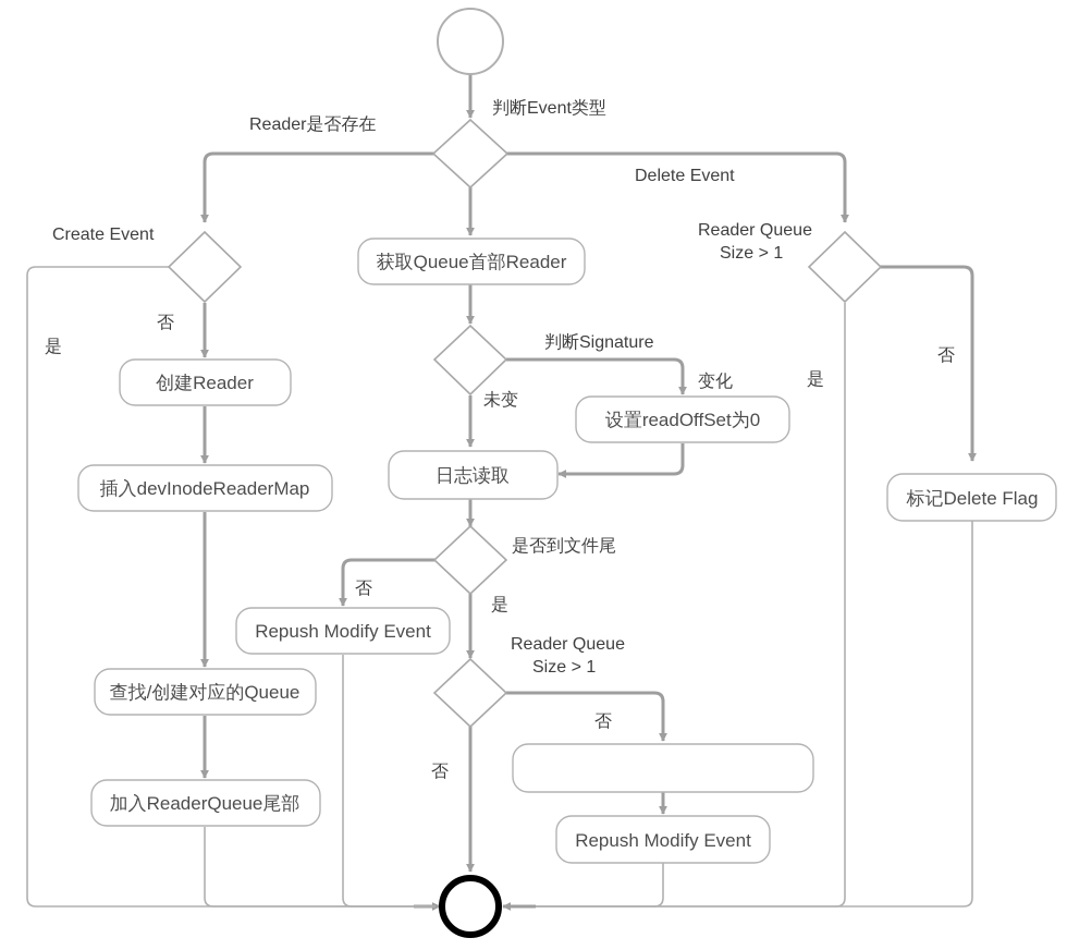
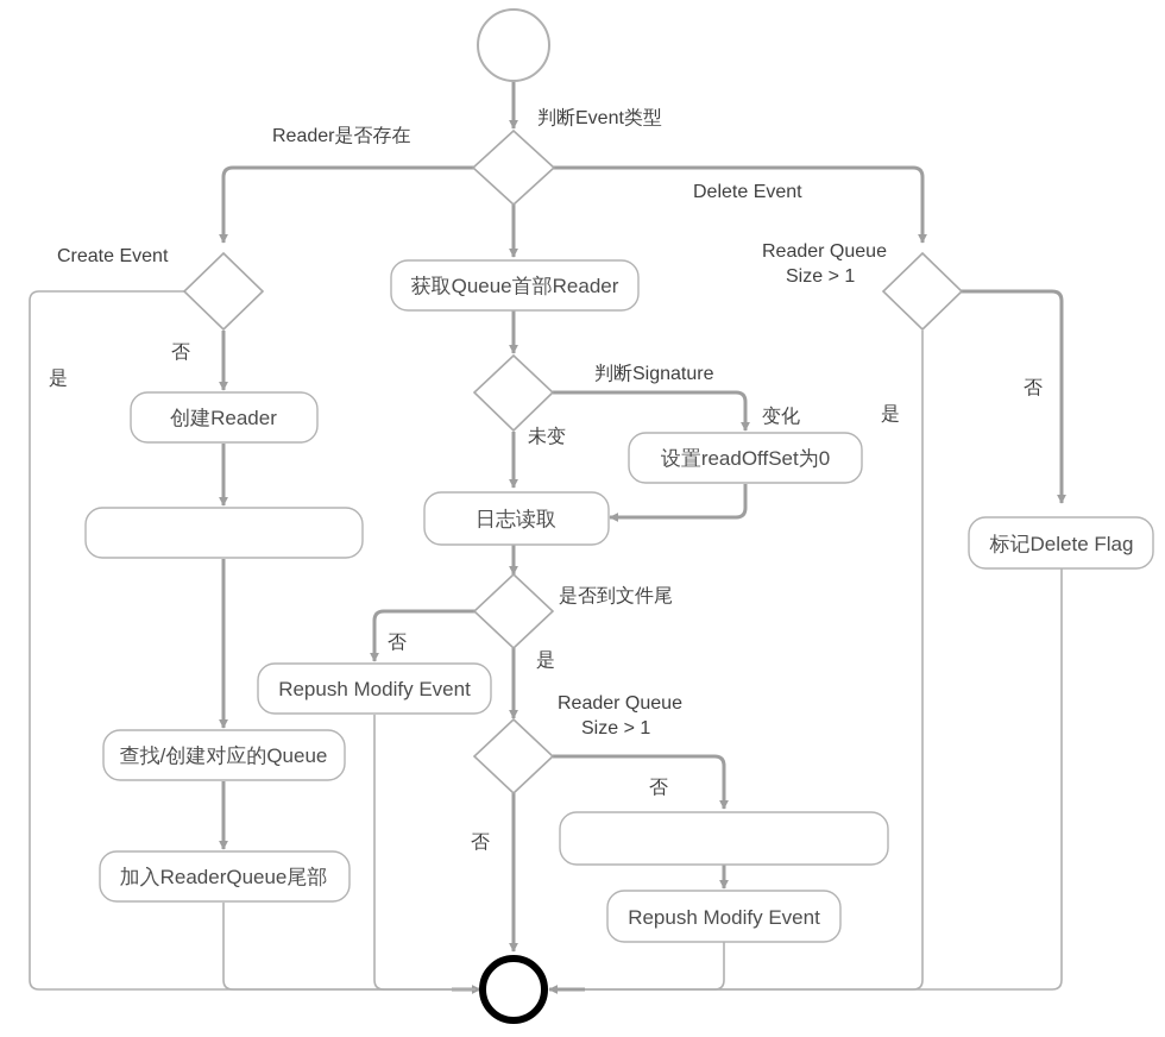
  创建Reader
- 插入devInodeReaderMap
  查找/创建对应的Queue
  加入ReaderQueue尾部
  获取Queue首部Reader
  设置readOffSet为0
  日志读取
  Repush Modify Event
  Repush Modify Event
  标记Delete Flag
  判断Event类型
  Reader是否存在
  Delete Event
  Create Event
  是
  否
  判断Signature
  未变
  变化
  是否到文件尾
  否
  是
  Reader Queue
  Size > 1
  否
  否
  Reader Queue
  Size > 1
  是
  否
